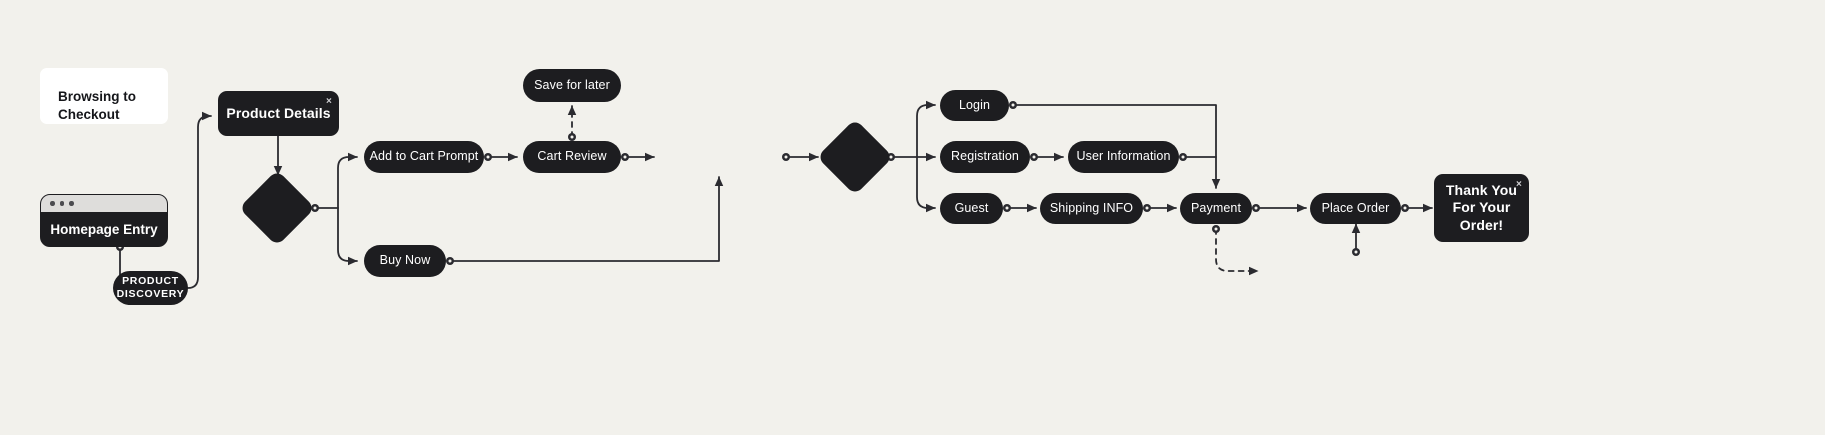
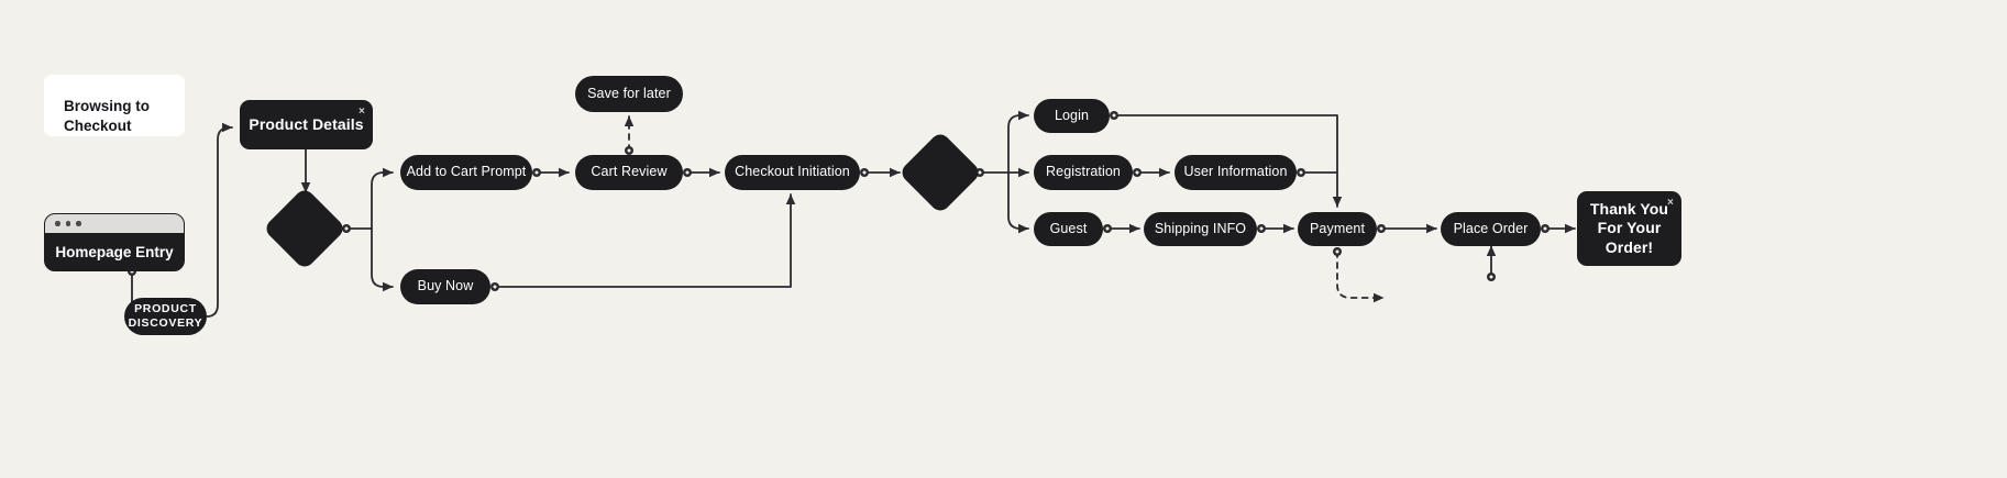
  Browsing to
  Checkout
  Homepage Entry
  PRODUCT
  DISCOVERY
  Product Details
  ×
  Add to Cart Prompt
  Buy Now
  Save for later
  Cart Review
+ Checkout Initiation
  Login
  Registration
  User Information
  Guest
  Shipping INFO
  Payment
  Place Order
  Thank You
  For Your
  Order!
  ×
